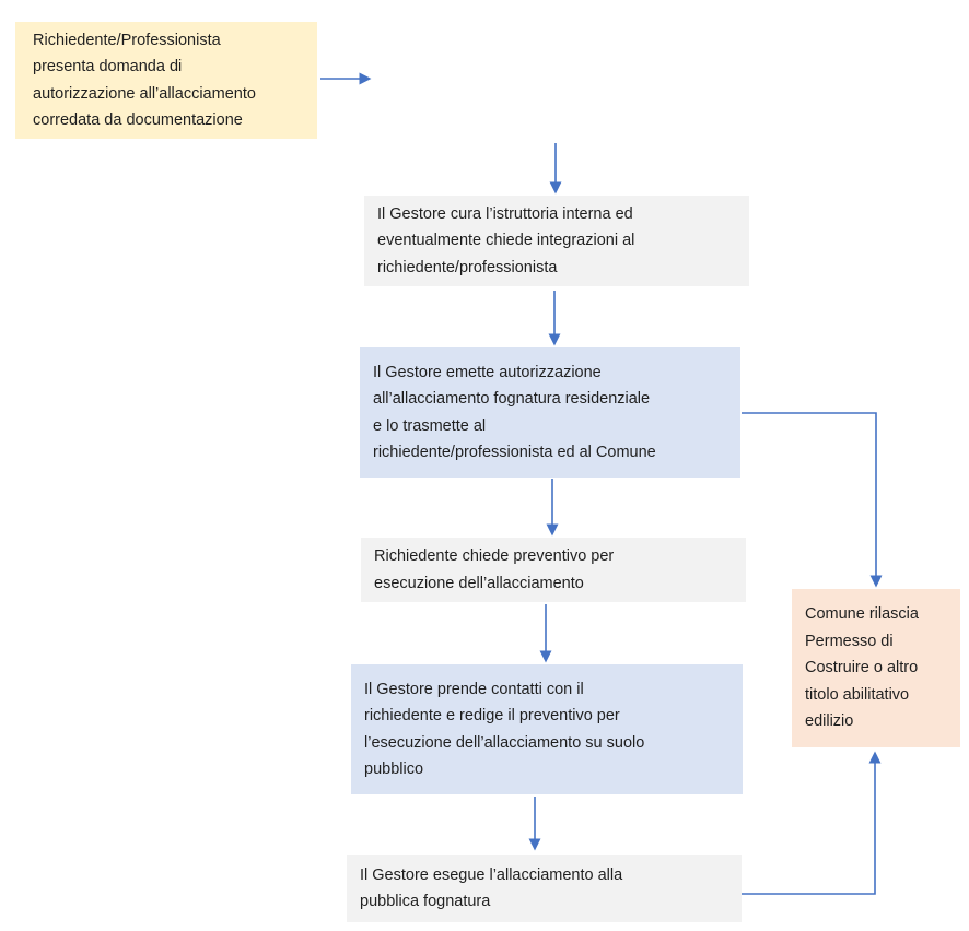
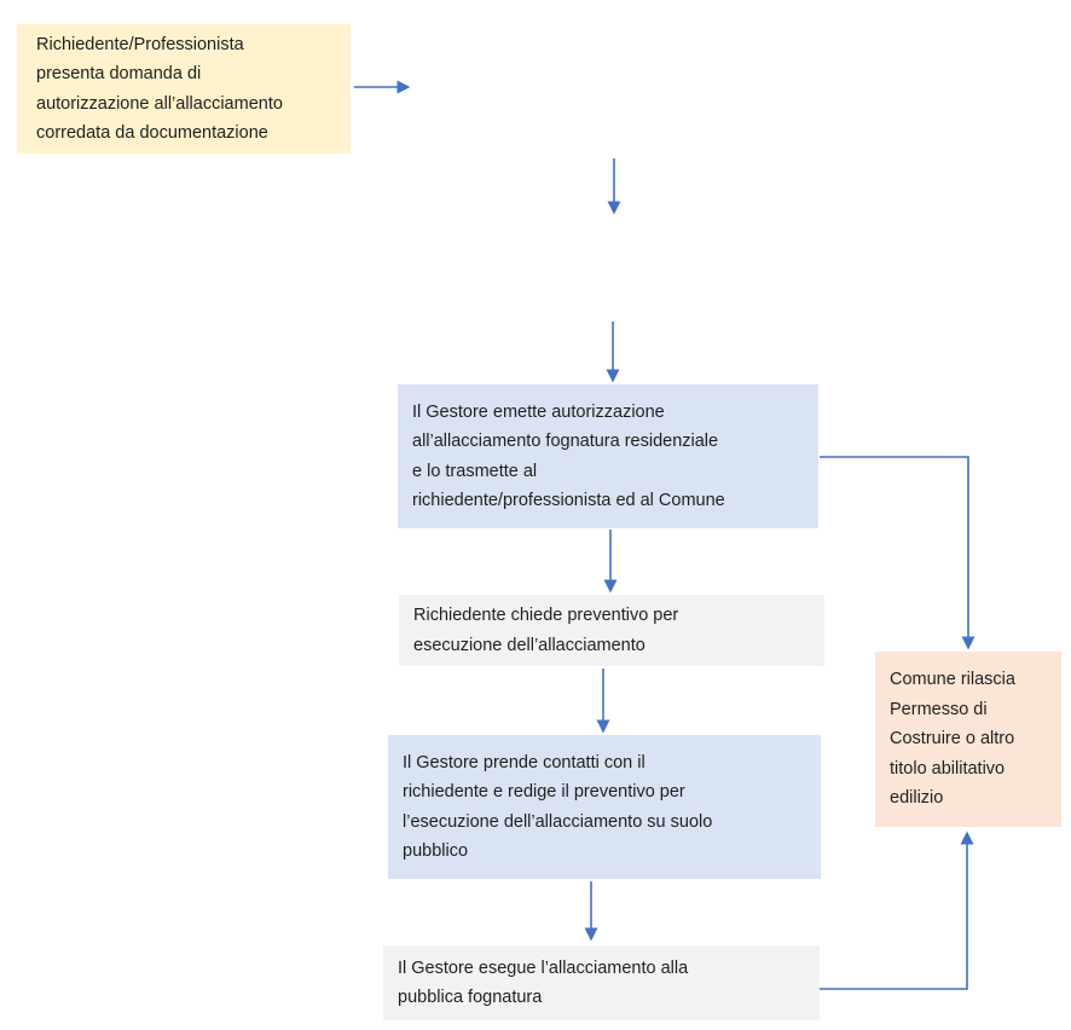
  Richiedente/Professionista
  presenta domanda di
  autorizzazione all’allacciamento
  corredata da documentazione
- Il Gestore cura l’istruttoria interna ed
- eventualmente chiede integrazioni al
- richiedente/professionista
  Il Gestore emette autorizzazione
  all’allacciamento fognatura residenziale
  e lo trasmette al
  richiedente/professionista ed al Comune
  Richiedente chiede preventivo per
  esecuzione dell’allacciamento
  Il Gestore prende contatti con il
  richiedente e redige il preventivo per
  l’esecuzione dell’allacciamento su suolo
  pubblico
  Il Gestore esegue l’allacciamento alla
  pubblica fognatura
  Comune rilascia
  Permesso di
  Costruire o altro
  titolo abilitativo
  edilizio
